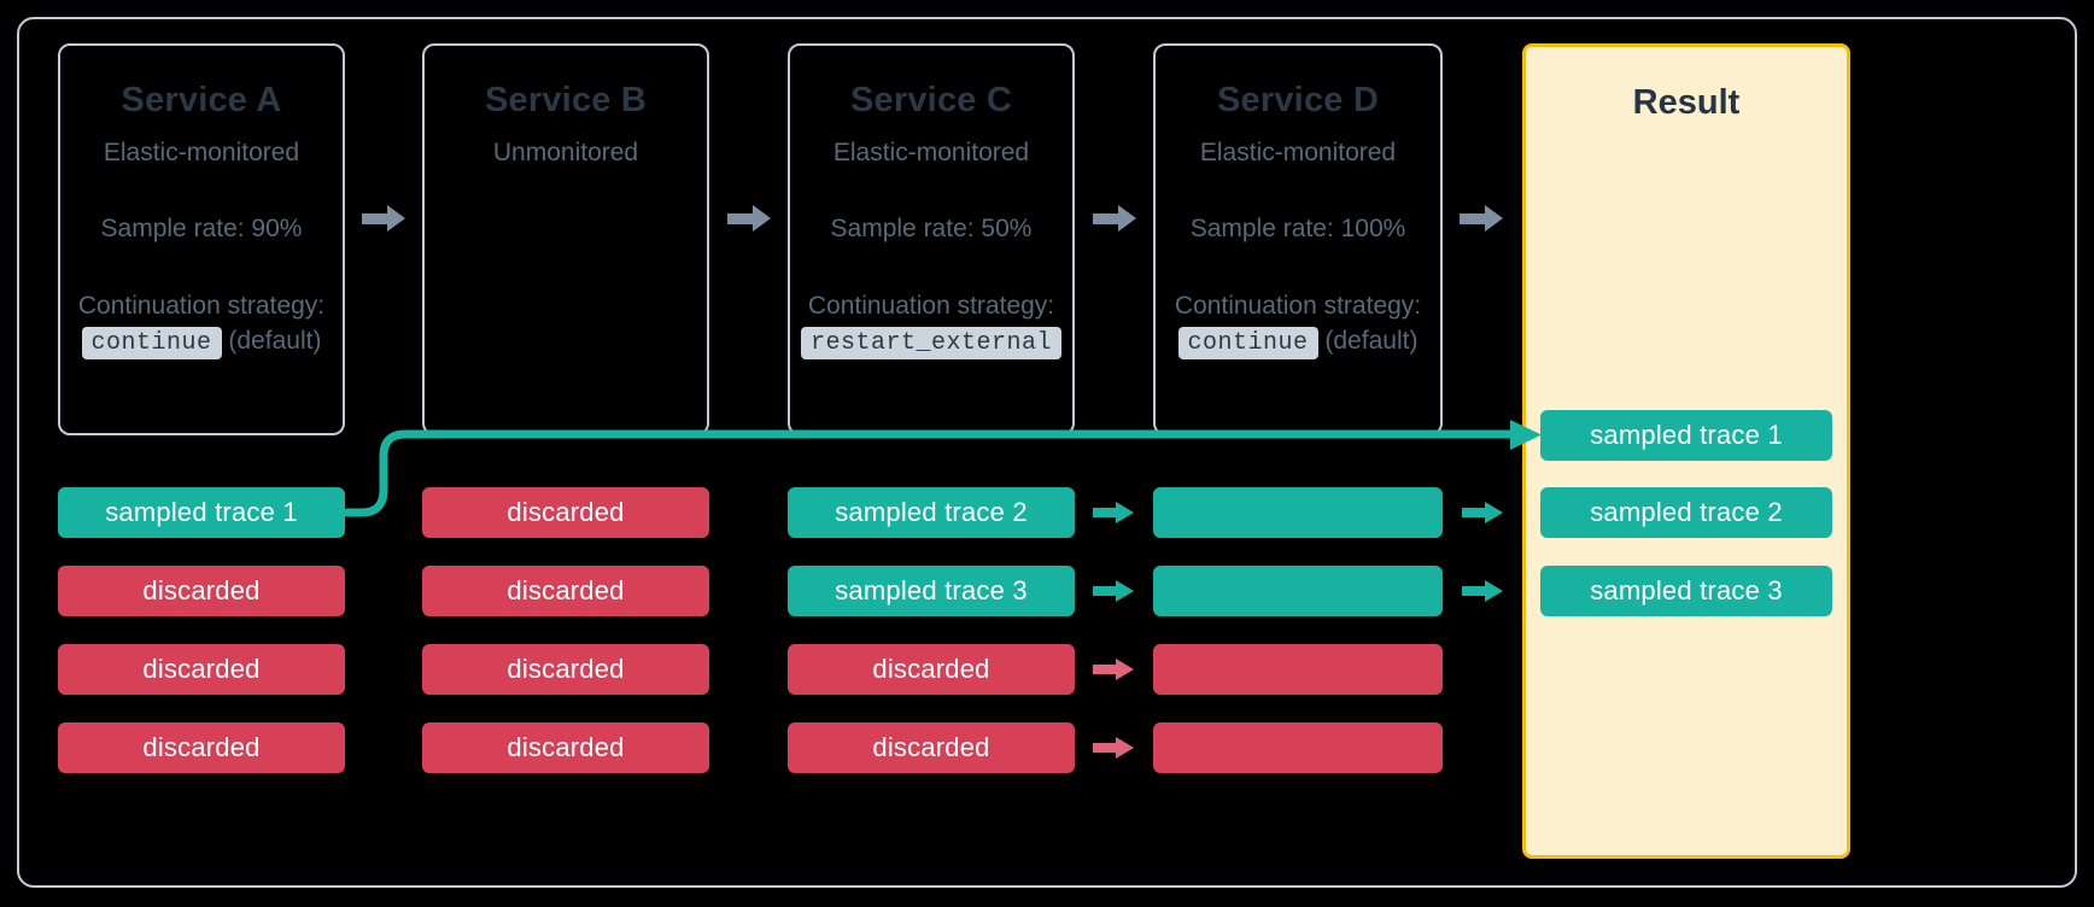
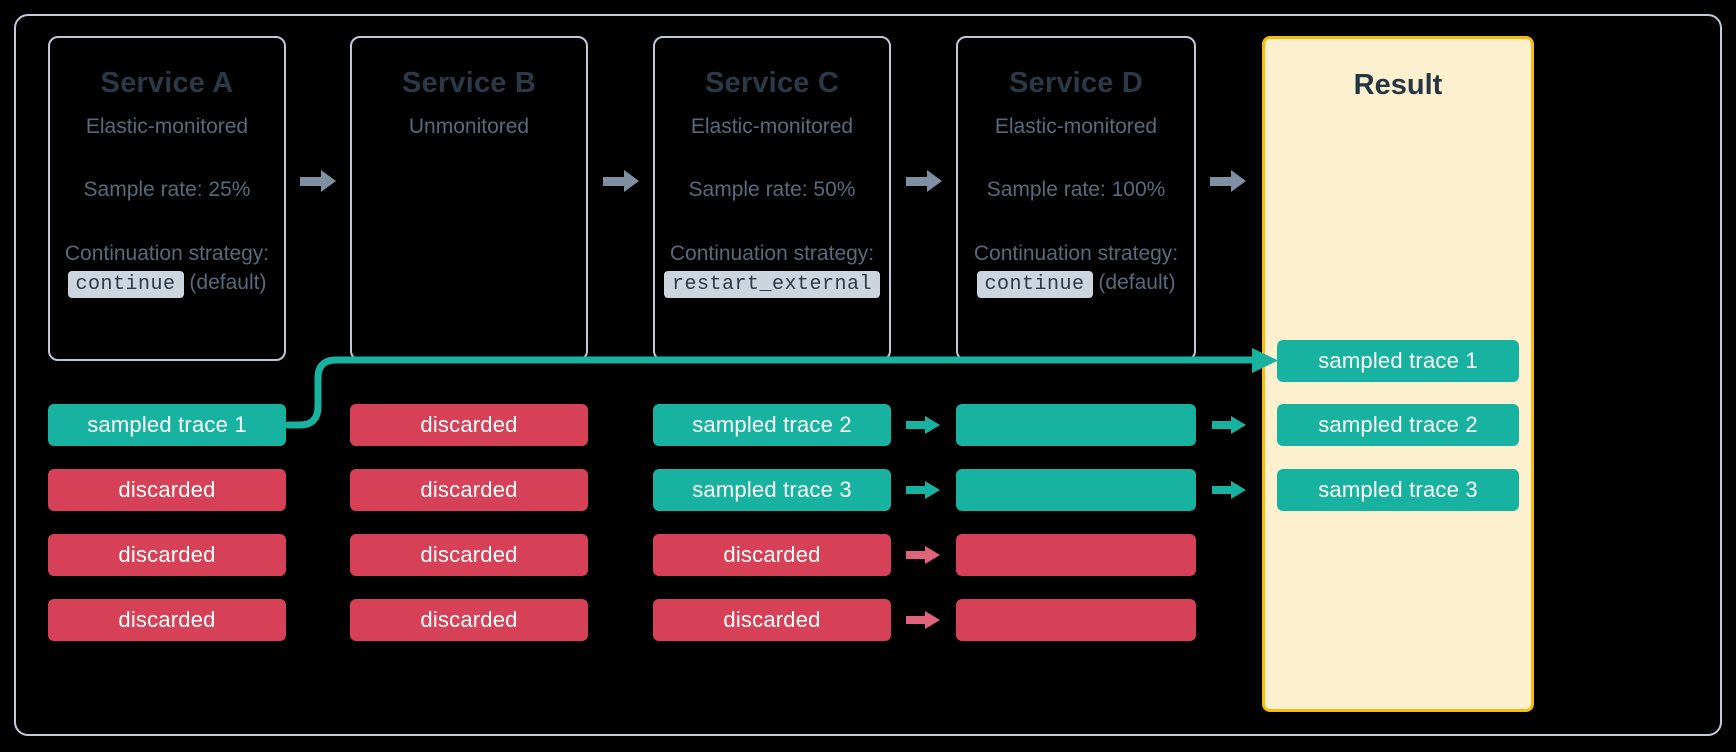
  Service A
  Elastic-monitored
- Sample rate: 90%
+ Sample rate: 25%
  Continuation strategy:
  continue (default)
  Service B
  Unmonitored
  Service C
  Elastic-monitored
  Sample rate: 50%
  Continuation strategy:
  restart_external
  Service D
  Elastic-monitored
  Sample rate: 100%
  Continuation strategy:
  continue (default)
  Result
  sampled trace 1
  discarded
  discarded
  discarded
  discarded
  discarded
  discarded
  discarded
  sampled trace 2
  sampled trace 3
  discarded
  discarded
  sampled trace 1
  sampled trace 2
  sampled trace 3
